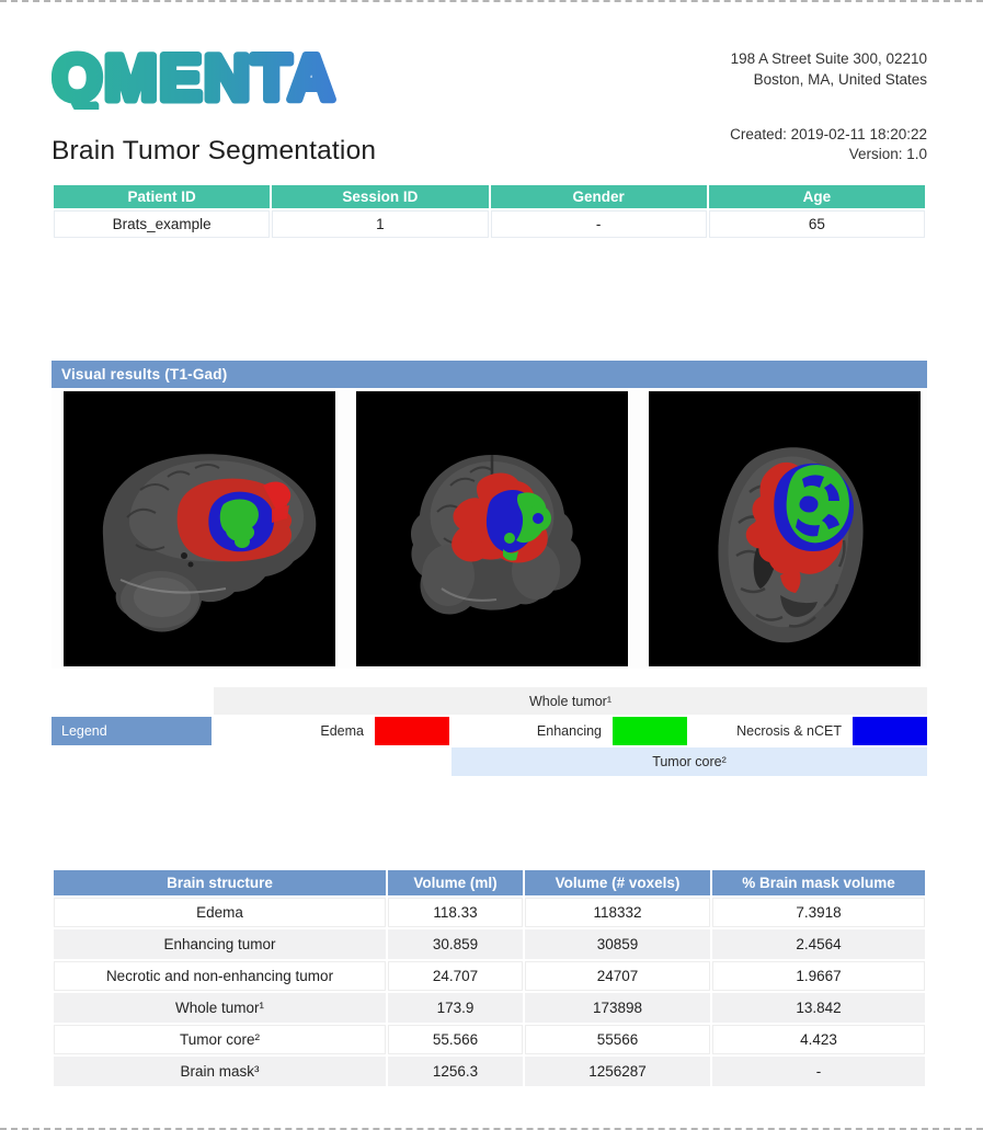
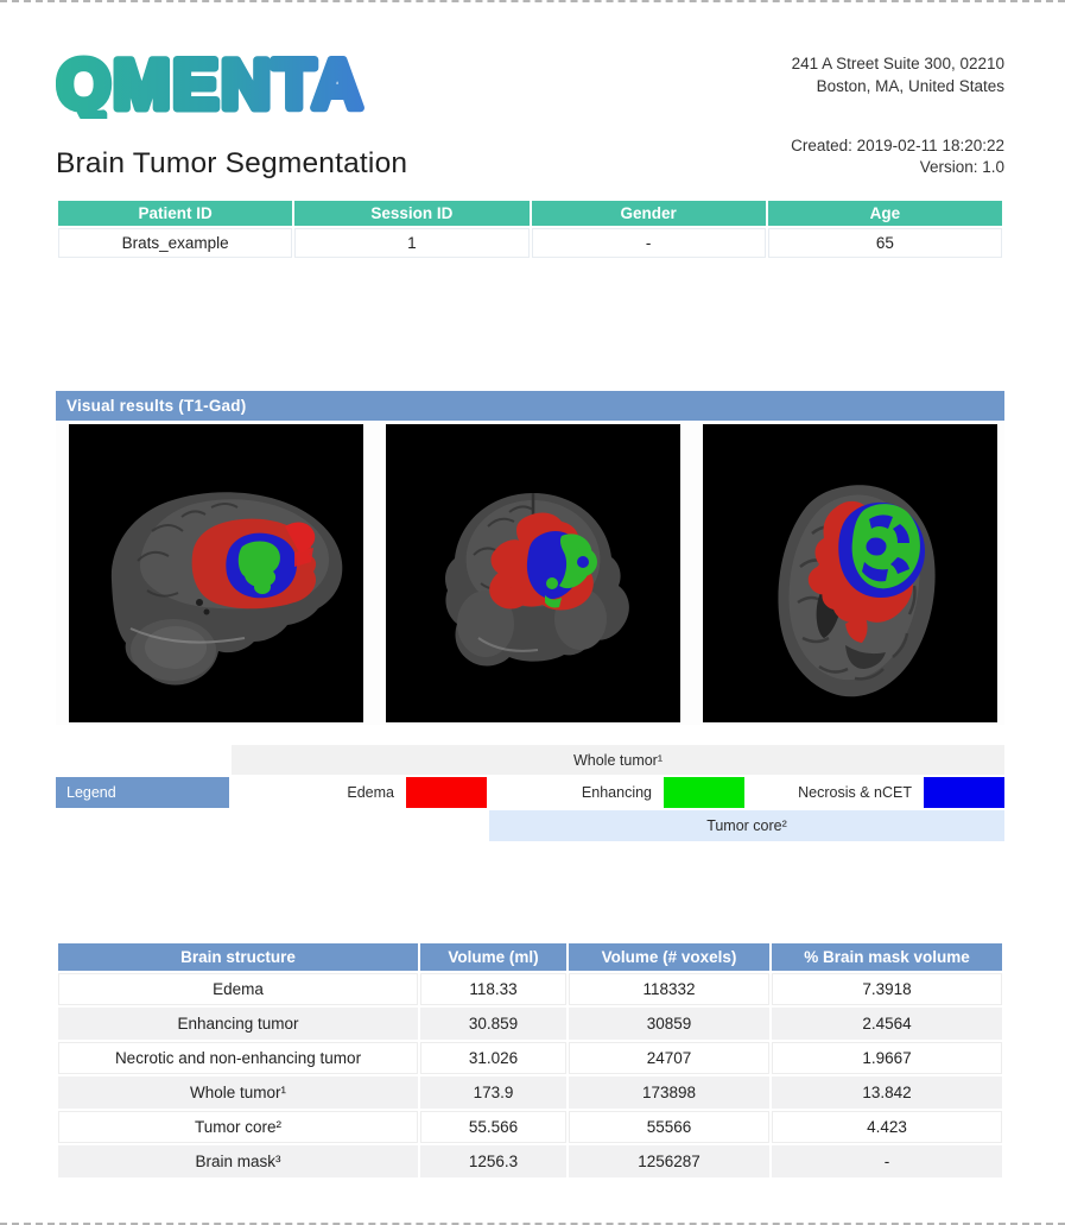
  QMENTA
- 198 A Street Suite 300, 02210
+ 241 A Street Suite 300, 02210
  Boston, MA, United States
  Brain Tumor Segmentation
  Created: 2019-02-11 18:20:22
  Version: 1.0
  Patient ID	Session ID	Gender	Age
  Brats_example	1	-	65
  Visual results (T1-Gad)
  Whole tumor¹
  Legend
  Edema
  Enhancing
  Necrosis & nCET
  Tumor core²
  Brain structure	Volume (ml)	Volume (# voxels)	% Brain mask volume
  Edema	118.33	118332	7.3918
  Enhancing tumor	30.859	30859	2.4564
- Necrotic and non-enhancing tumor	24.707	24707	1.9667
+ Necrotic and non-enhancing tumor	31.026	24707	1.9667
  Whole tumor¹	173.9	173898	13.842
  Tumor core²	55.566	55566	4.423
  Brain mask³	1256.3	1256287	-
